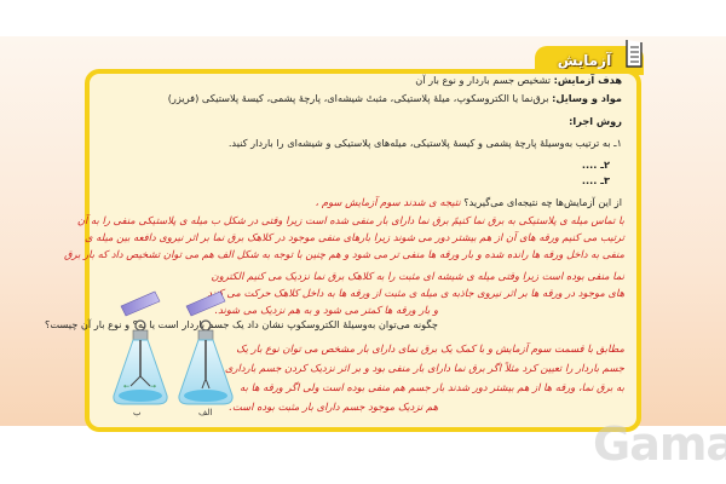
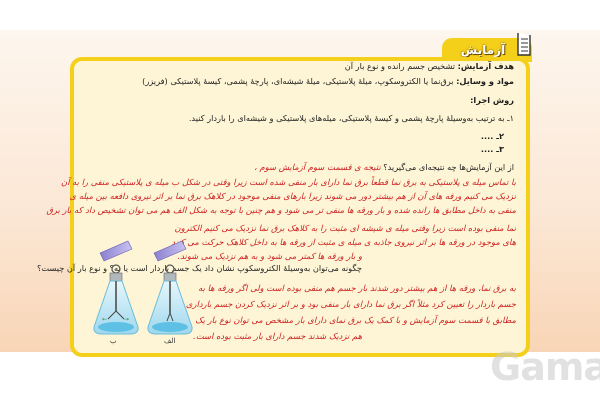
- هدف آزمایش: تشخیص جسم باردار و نوع بار آن
+ هدف آزمایش: تشخیص جسم رانده و نوع بار آن
- مواد و وسایل: برق‌نما یا الکتروسکوپ، میلهٔ پلاستیکی، مثبتٔ شیشه‌ای، پارچهٔ پشمی، کیسهٔ پلاستیکی (فریزر)
+ مواد و وسایل: برق‌نما یا الکتروسکوپ، میلهٔ پلاستیکی، میلهٔ شیشه‌ای، پارچهٔ پشمی، کیسهٔ پلاستیکی (فریزر)
  روش اجرا:
  ۱ـ به ترتیب به‌وسیلهٔ پارچهٔ پشمی و کیسهٔ پلاستیکی، میله‌های پلاستیکی و شیشه‌ای را باردار کنید.
  ۲ـ ....
  ۳ـ ....
- از این آزمایش‌ها چه نتیجه‌ای می‌گیرید؟ نتیجه ی شدند سوم آزمایش سوم ،
+ از این آزمایش‌ها چه نتیجه‌ای می‌گیرید؟ نتیجه ی قسمت سوم آزمایش سوم ،
- با تماس میله ی پلاستیکی به برق نما کنیمً برق نما دارای بار منفی شده است زیرا وقتی در شکل ب میله ی پلاستیکی منفی را به آن
+ با تماس میله ی پلاستیکی به برق نما قطعاً برق نما دارای بار منفی شده است زیرا وقتی در شکل ب میله ی پلاستیکی منفی را به آن
- ترتیب می کنیم ورقه های آن از هم بیشتر دور می شوند زیرا بارهای منفی موجود در کلاهک برق نما بر اثر نیروی دافعه بین میله ی
+ نزدیک می کنیم ورقه های آن از هم بیشتر دور می شوند زیرا بارهای منفی موجود در کلاهک برق نما بر اثر نیروی دافعه بین میله ی
- منفی به داخل ورقه ها رانده شده و بار ورقه ها منفی تر می شود و هم چنین با توجه به شکل الف هم می توان تشخیص داد که بار برق
+ منفی به داخل مطابق ها رانده شده و بار ورقه ها منفی تر می شود و هم چنین با توجه به شکل الف هم می توان تشخیص داد که بار برق
  نما منفی بوده است زیرا وقتی میله ی شیشه ای مثبت را به کلاهک برق نما نزدیک می کنیم الکترون
  های موجود در ورقه ها بر اثر نیروی جاذبه ی میله ی مثبت از ورقه ها به داخل کلاهک حرکت میند
  و بار ورقه ها کمتر می شود و به هم نزدیک می شوند.
  چگونه می‌توان به‌وسیلهٔ الکتروسکوپ نشان داد یک جس باردار است یاه و نوع بار آن چیست؟
- مطابق با قسمت سوم آزمایش و با کمک یک برق نمای دارای بار مشخص می توان نوع بار یک
+ به برق نما، ورقه ها از هم بیشتر دور شدند بار جسم هم منفی بوده است ولی اگر ورقه ها به
  جسم باردار را تعیین کرد مثلاً اگر برق نما دارای بار منفی بود و بر اثر نزدیک کردن جسم بارداری
- به برق نما، ورقه ها از هم بیشتر دور شدند بار جسم هم منفی بوده است ولی اگر ورقه ها به
+ مطابق با قسمت سوم آزمایش و با کمک یک برق نمای دارای بار مشخص می توان نوع بار یک
- هم نزدیک موجود جسم دارای بار مثبت بوده است.
+ هم نزدیک شدند جسم دارای بار مثبت بوده است.
  ب
  الف
  Gama
